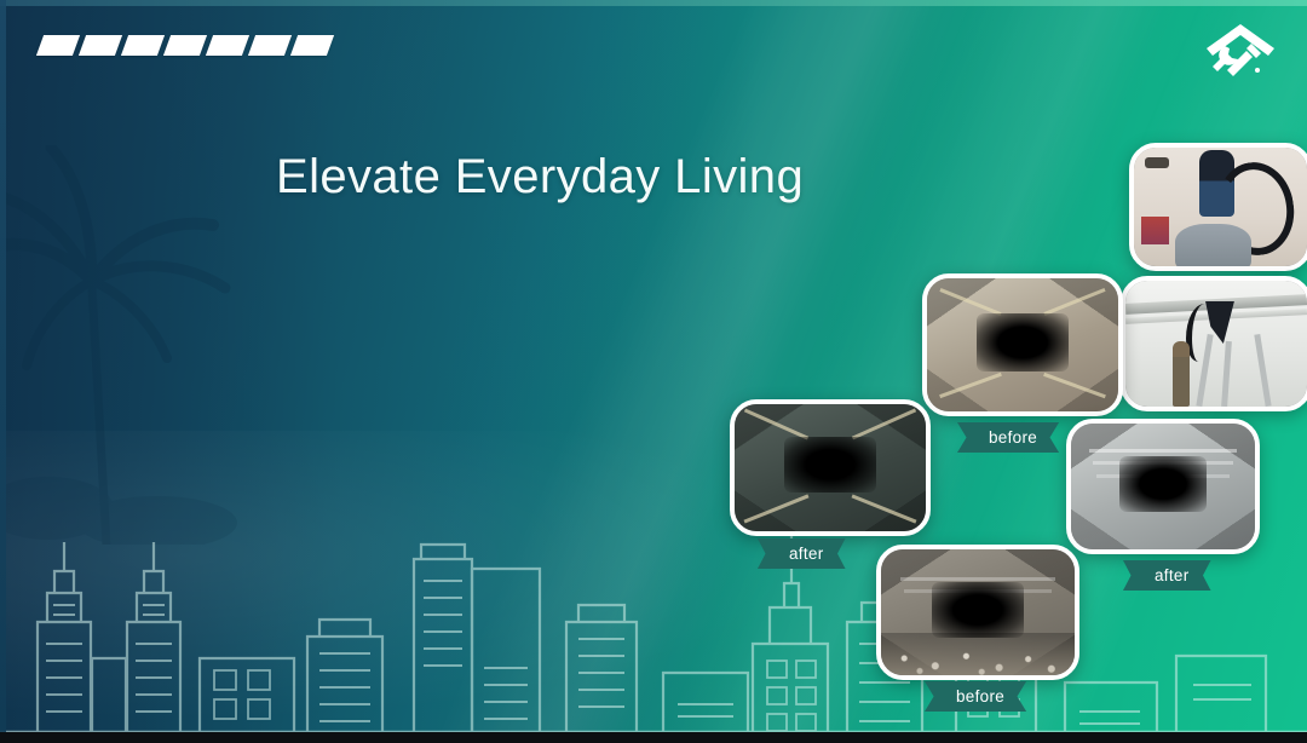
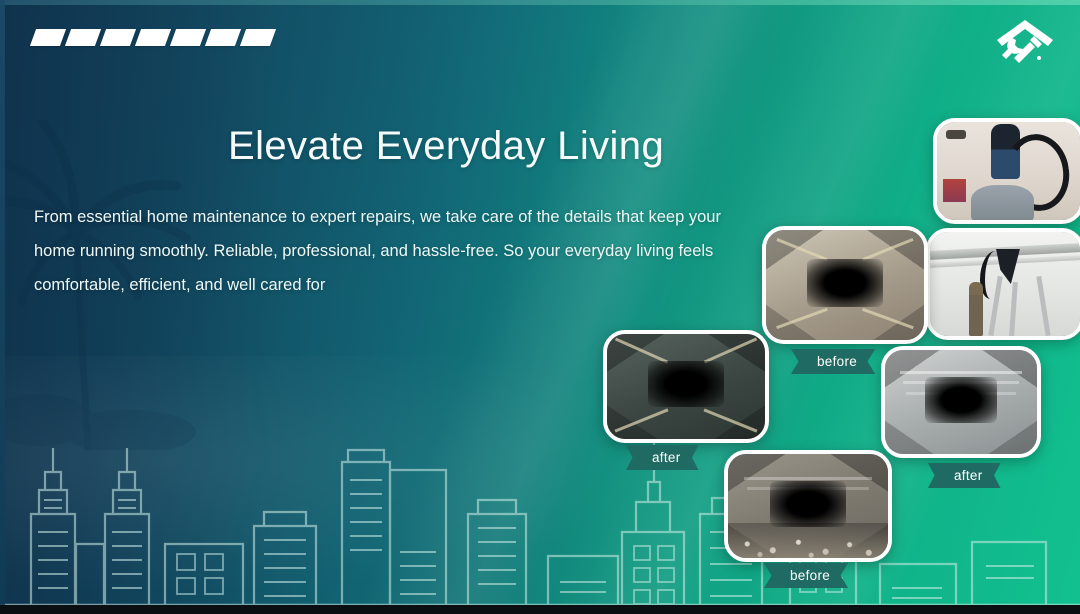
  Elevate Everyday Living
+ From essential home maintenance to expert repairs, we take care of the details that keep your home running smoothly. Reliable, professional, and hassle-free. So your everyday living feels comfortable, efficient, and well cared for
  before
  after
  after
  before
